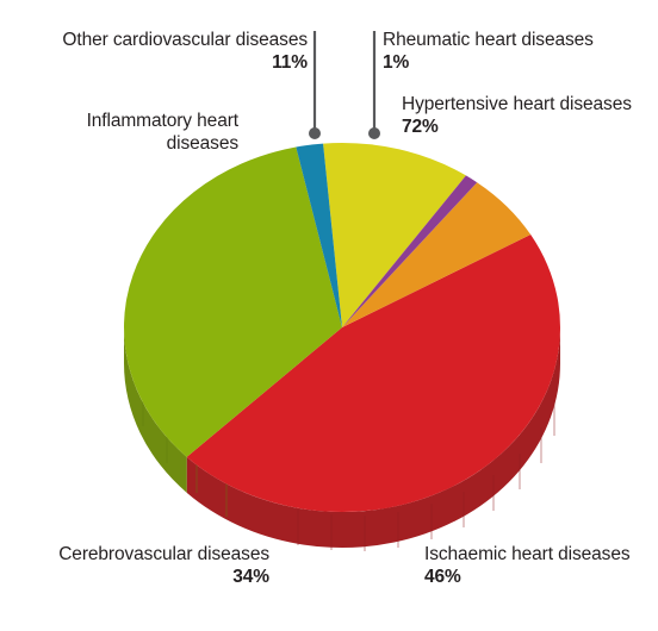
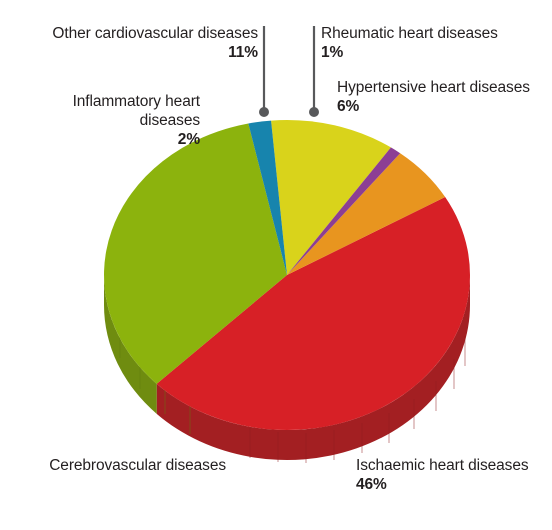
  Other cardiovascular diseases
  11%
  Rheumatic heart diseases
  1%
  Hypertensive heart diseases
- 72%
+ 6%
  Inflammatory heart
  diseases
+ 2%
  Cerebrovascular diseases
- 34%
  Ischaemic heart diseases
  46%
